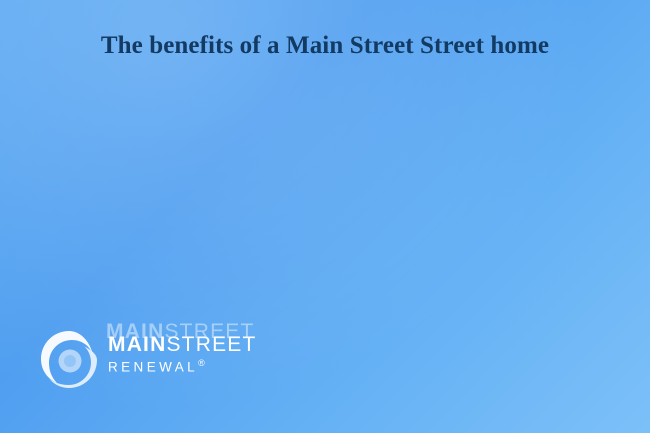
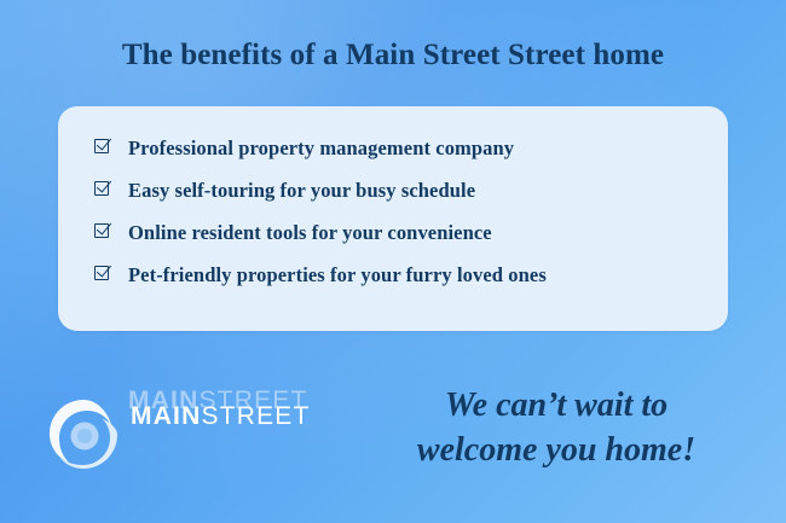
  The benefits of a Main Street Street home
+ Professional property management company
+ Easy self-touring for your busy schedule
+ Online resident tools for your convenience
+ Pet-friendly properties for your furry loved ones
+ We can’t wait to
+ welcome you home!
  MAINSTREET
  MAINSTREET
- RENEWAL®
